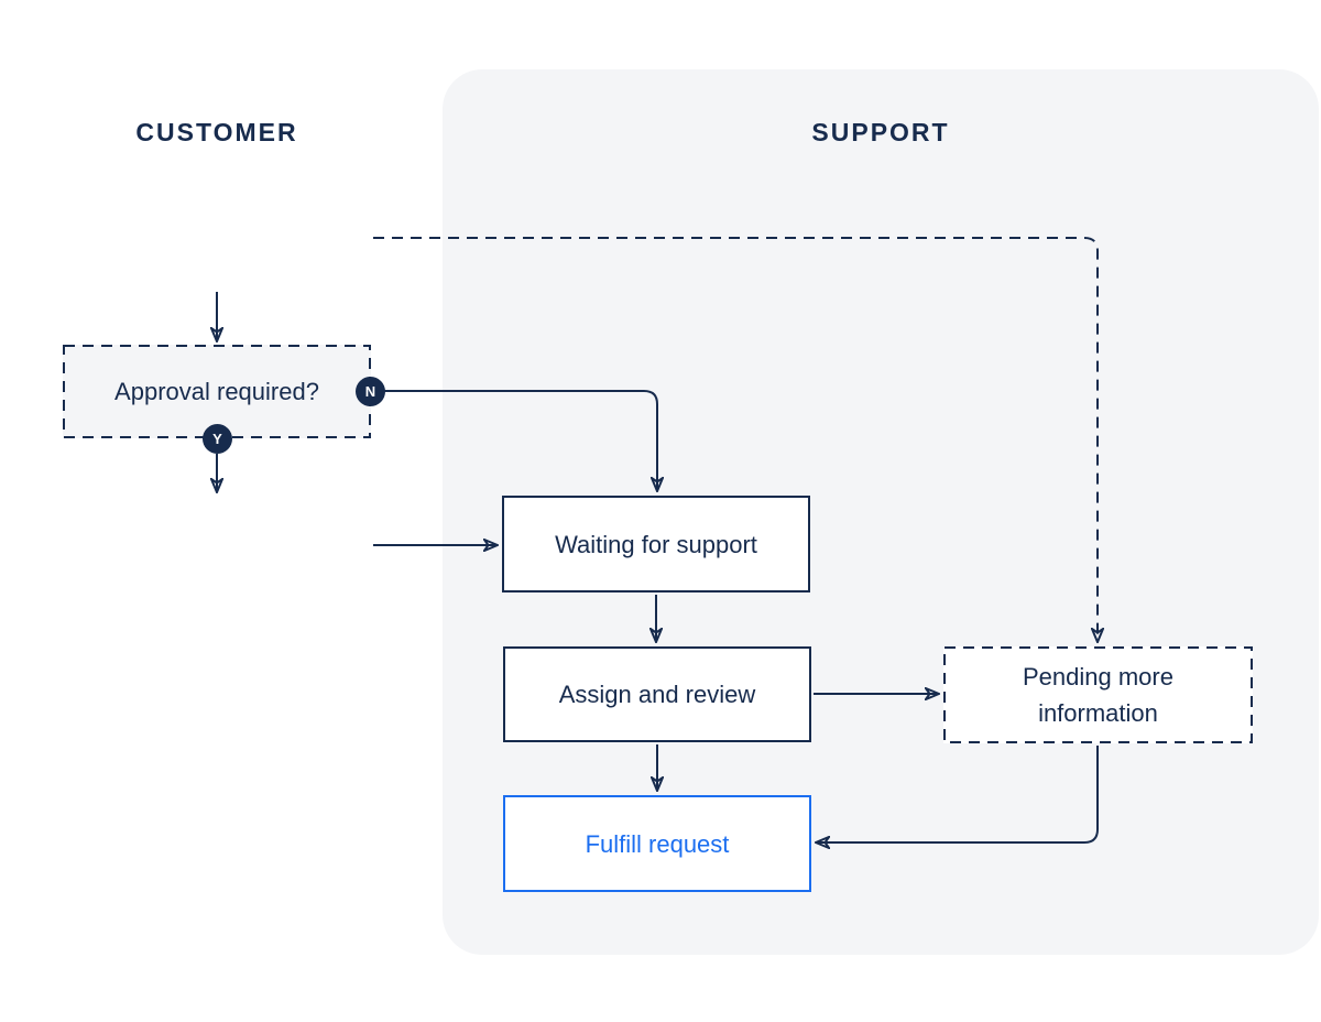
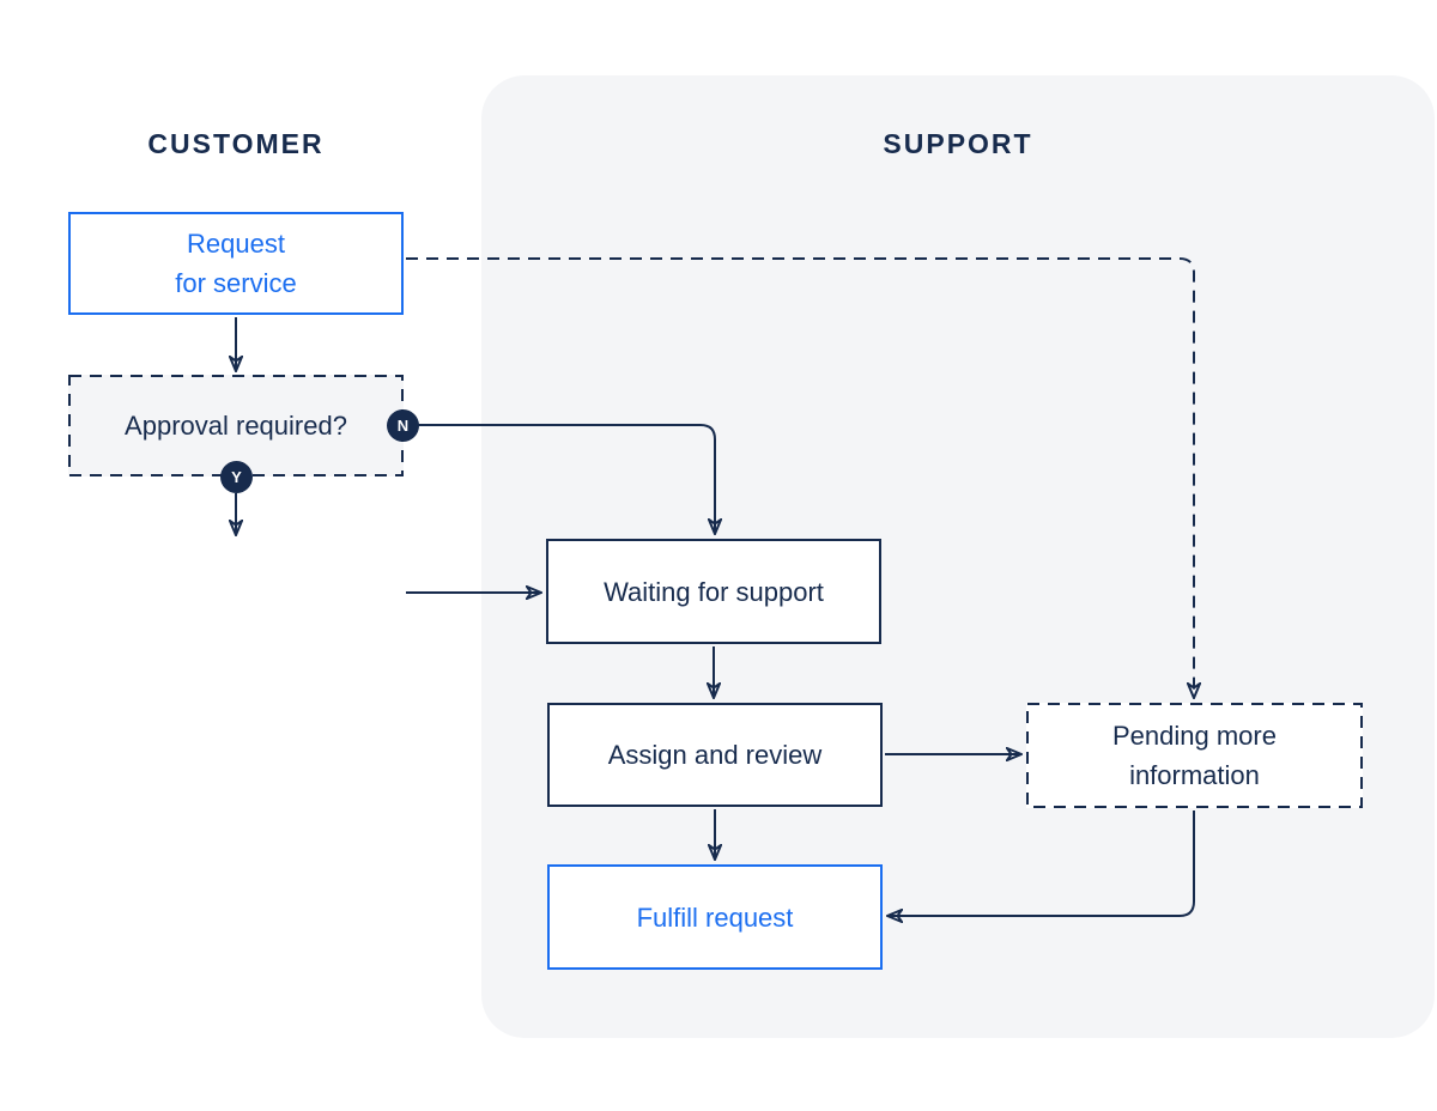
  CUSTOMER
  SUPPORT
+ Request
+ for service
  Approval required?
  Waiting for support
  Assign and review
  Fulfill request
  Pending more
  information
  N
  Y
